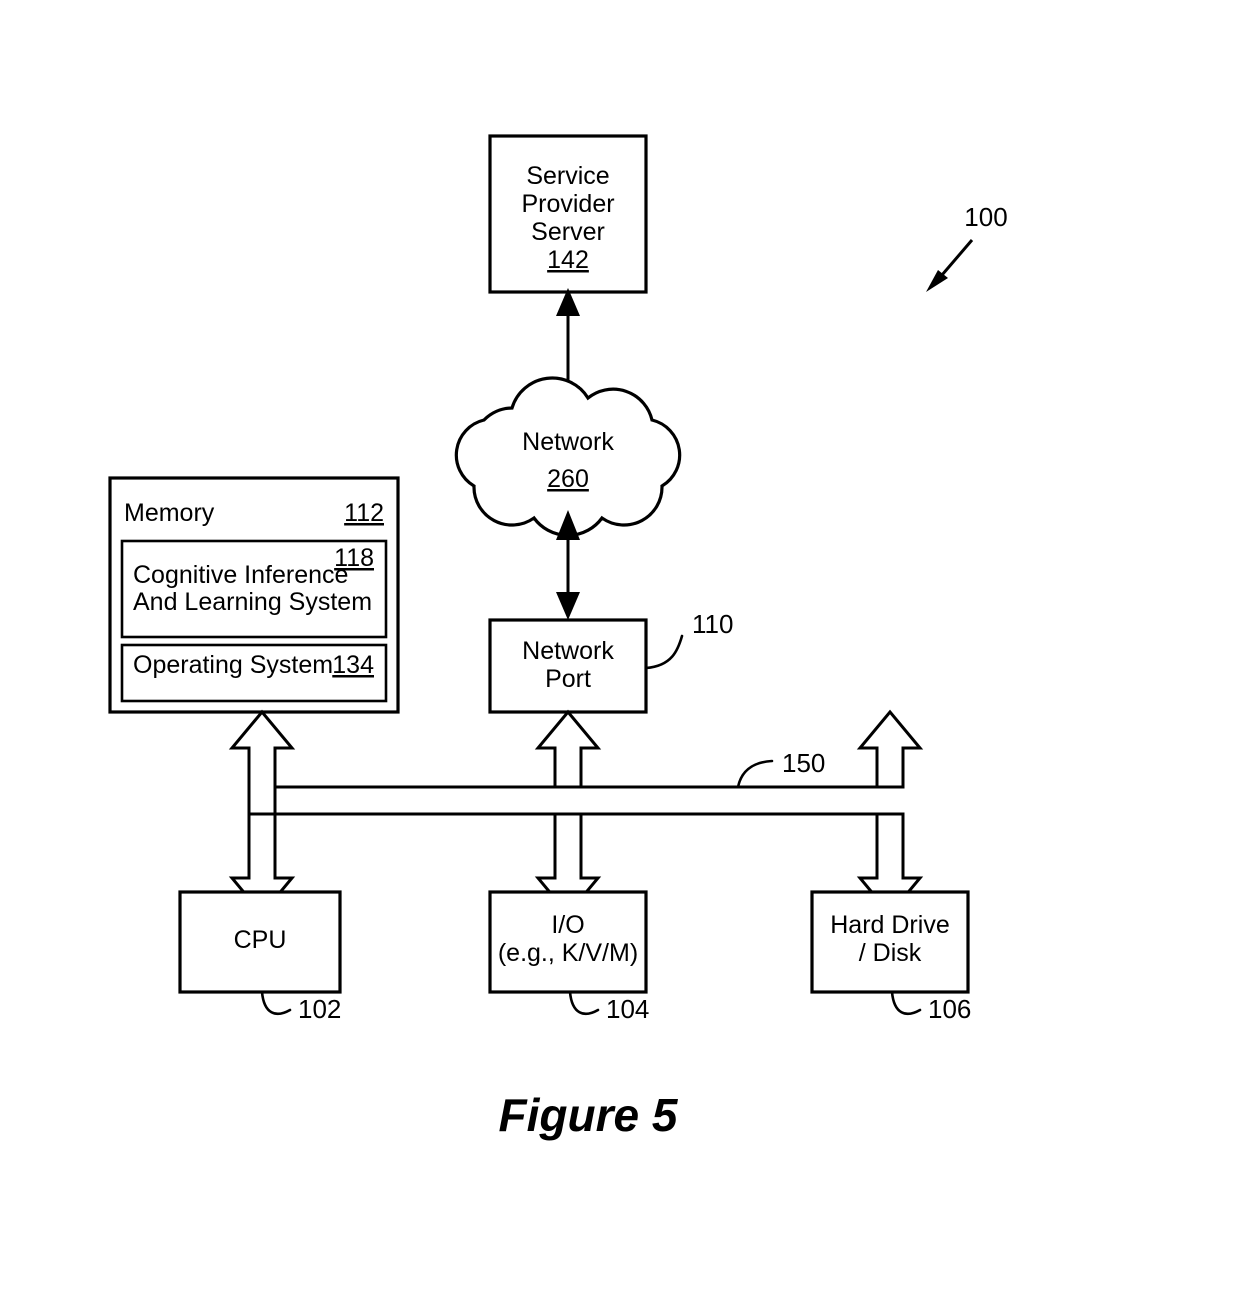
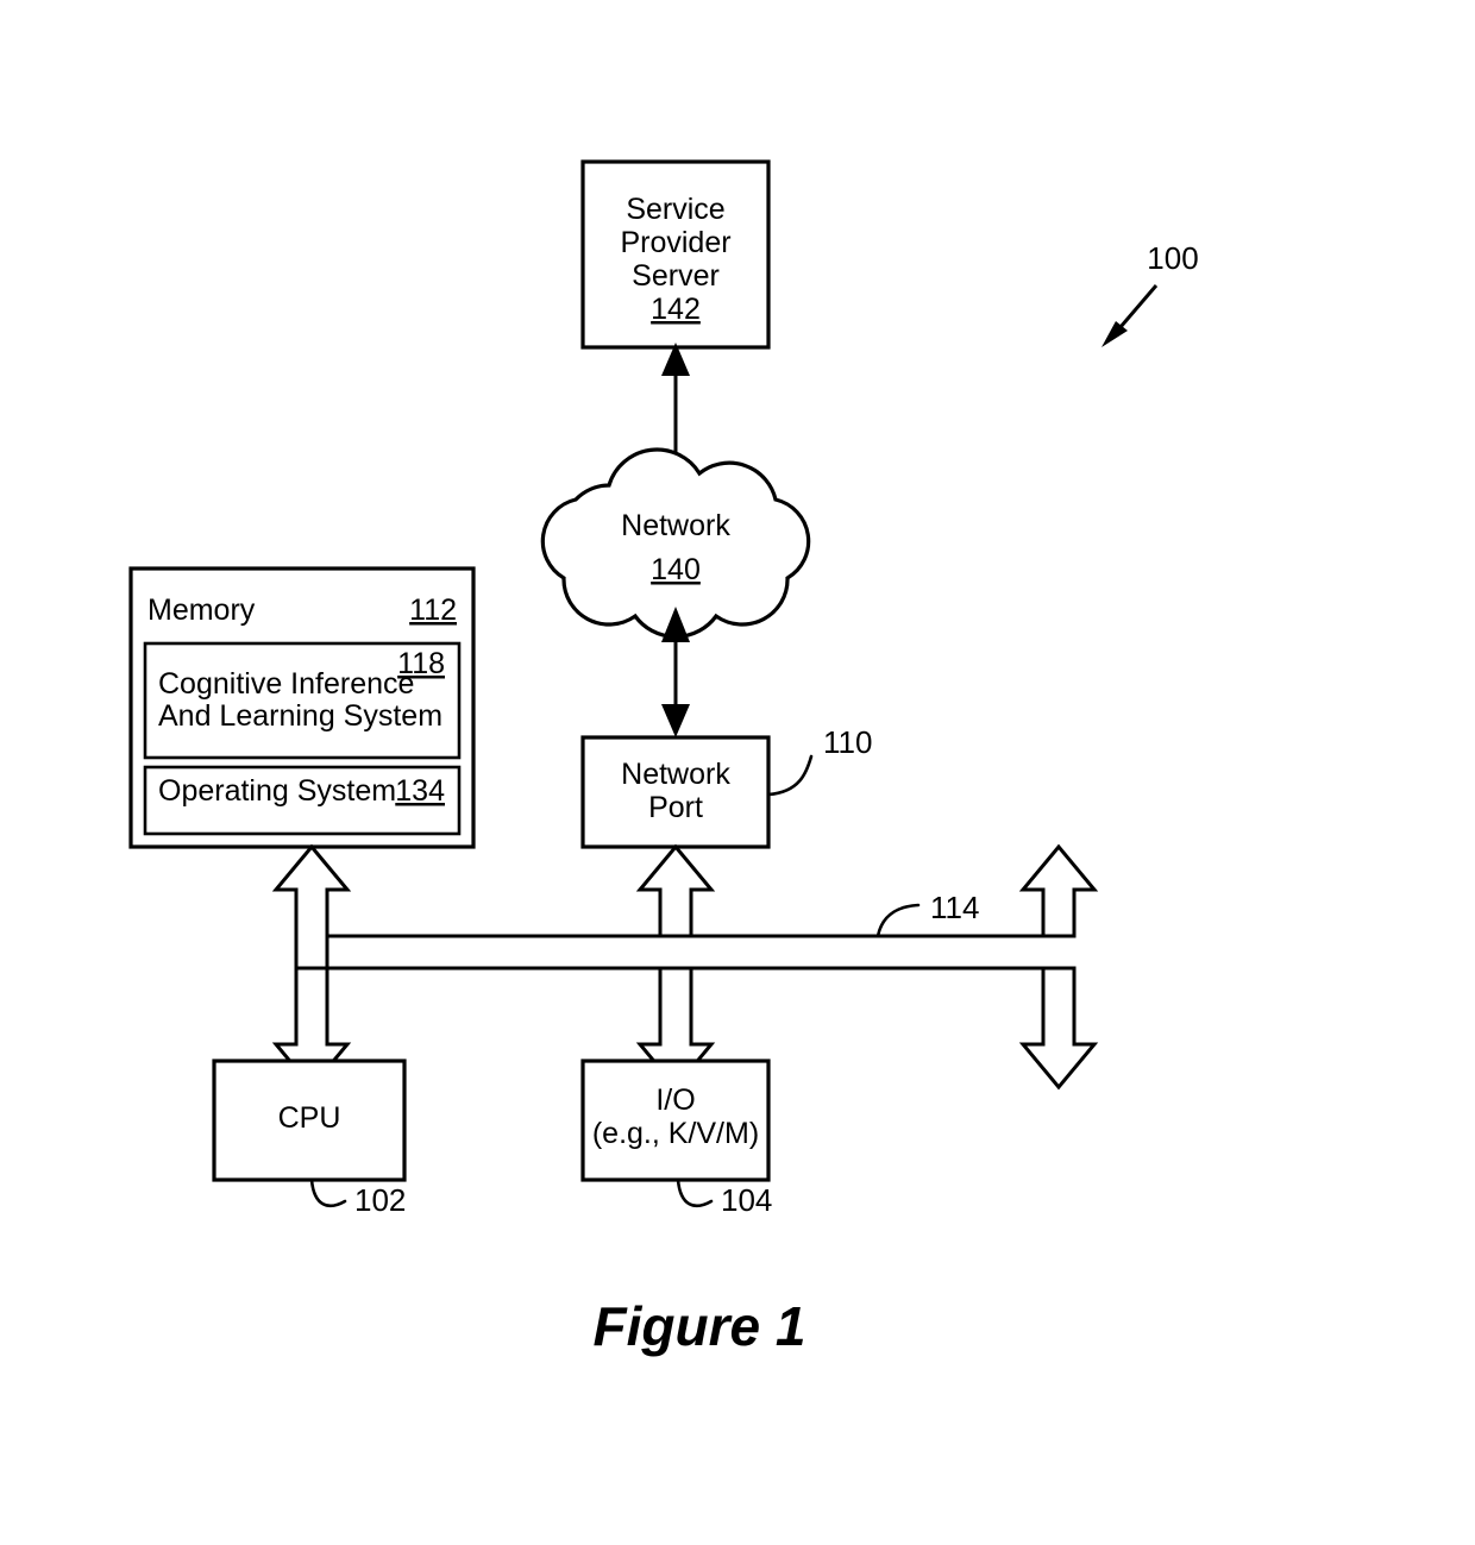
  Service
  Provider
  Server
  142
  Network
- 260
+ 140
  100
  Memory
  112
  118
  Cognitive Inference
  And Learning System
  Operating System
  134
  Network
  Port
  110
- 150
+ 114
  CPU
  102
  I/O
  (e.g., K/V/M)
  104
- Hard Drive
- / Disk
- 106
- Figure 5
+ Figure 1
